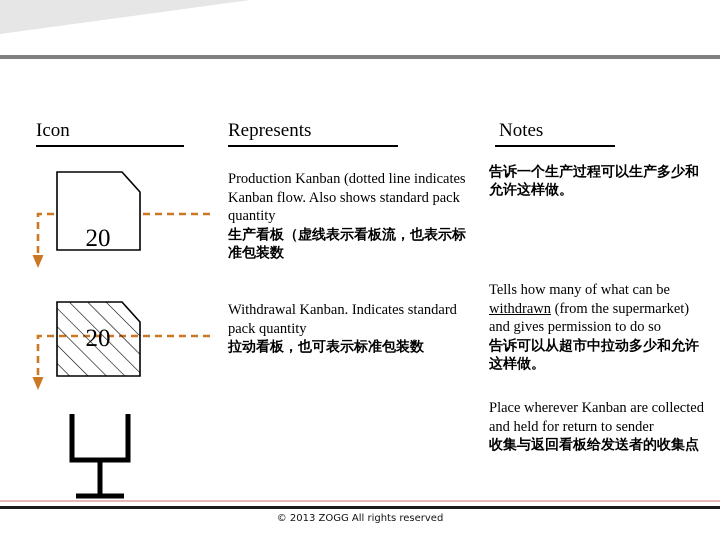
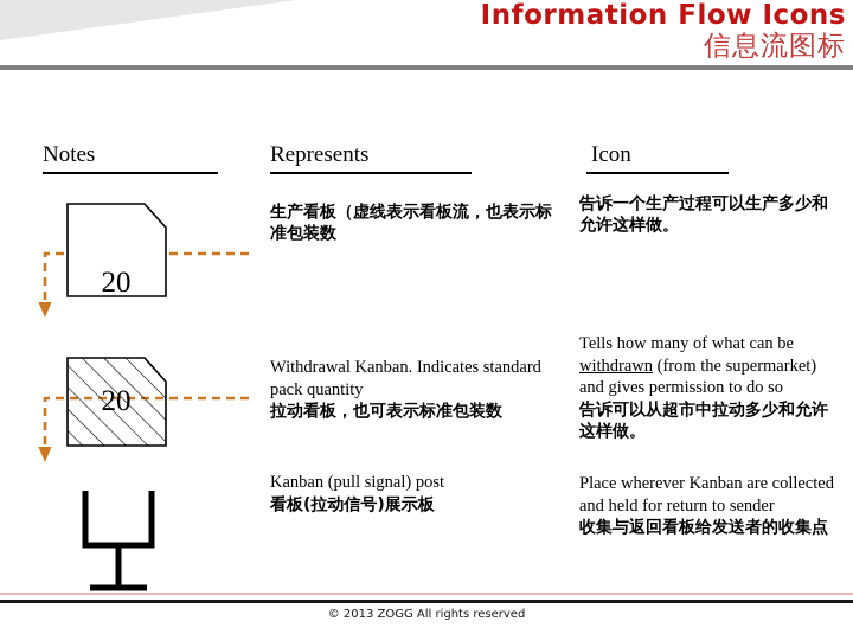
+ Information Flow Icons
+ 信息流图标
- Icon
+ Notes
  Represents
- Notes
+ Icon
  20
- Production Kanban (dotted line indicates Kanban flow. Also shows standard pack quantity
  生产看板（虚线表示看板流，也表示标准包装数
  告诉一个生产过程可以生产多少和允许这样做。
  20
  Withdrawal Kanban. Indicates standard pack quantity
  拉动看板，也可表示标准包装数
  Tells how many of what can be withdrawn (from the supermarket) and gives permission to do so
  告诉可以从超市中拉动多少和允许这样做。
+ Kanban (pull signal) post
+ 看板(拉动信号)展示板
  Place wherever Kanban are collected and held for return to sender
  收集与返回看板给发送者的收集点
  © 2013 ZOGG All rights reserved
